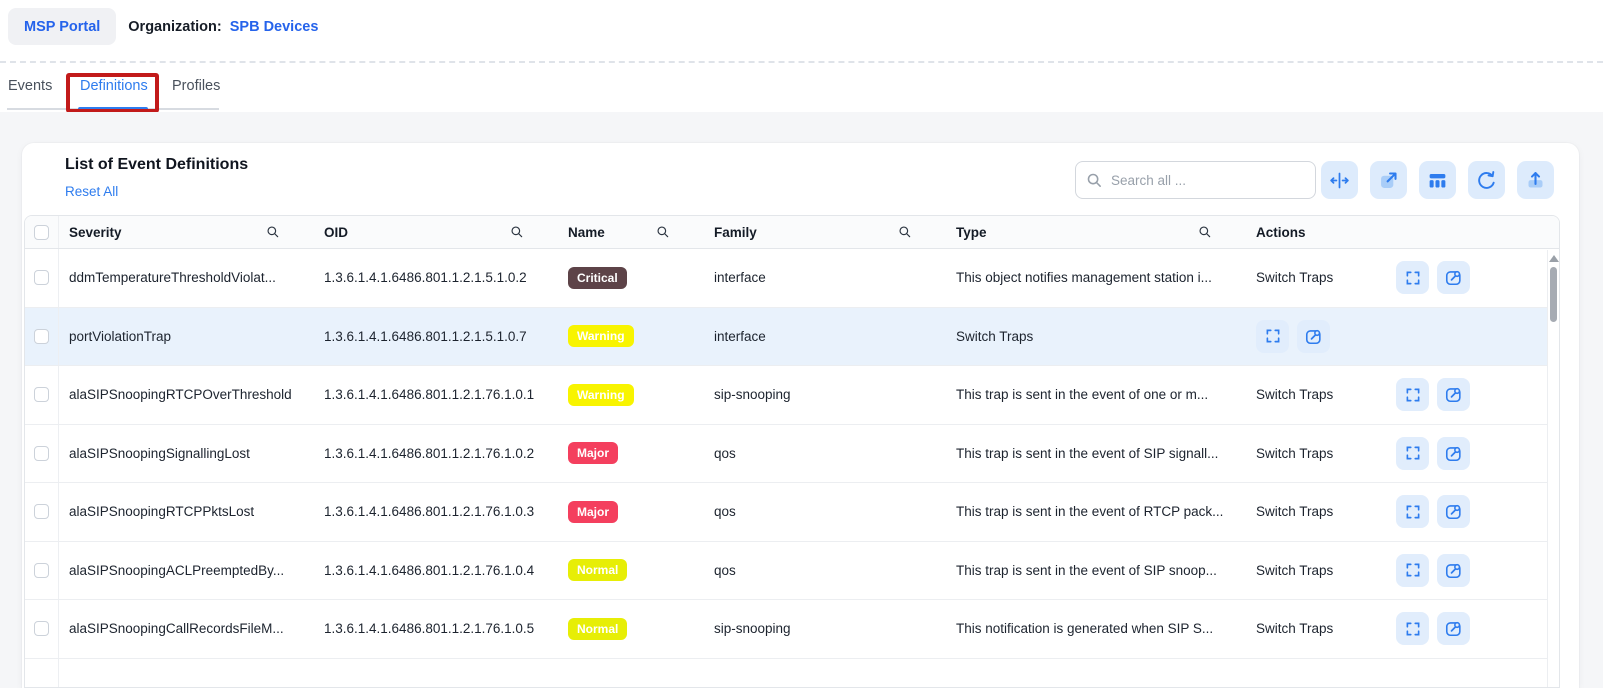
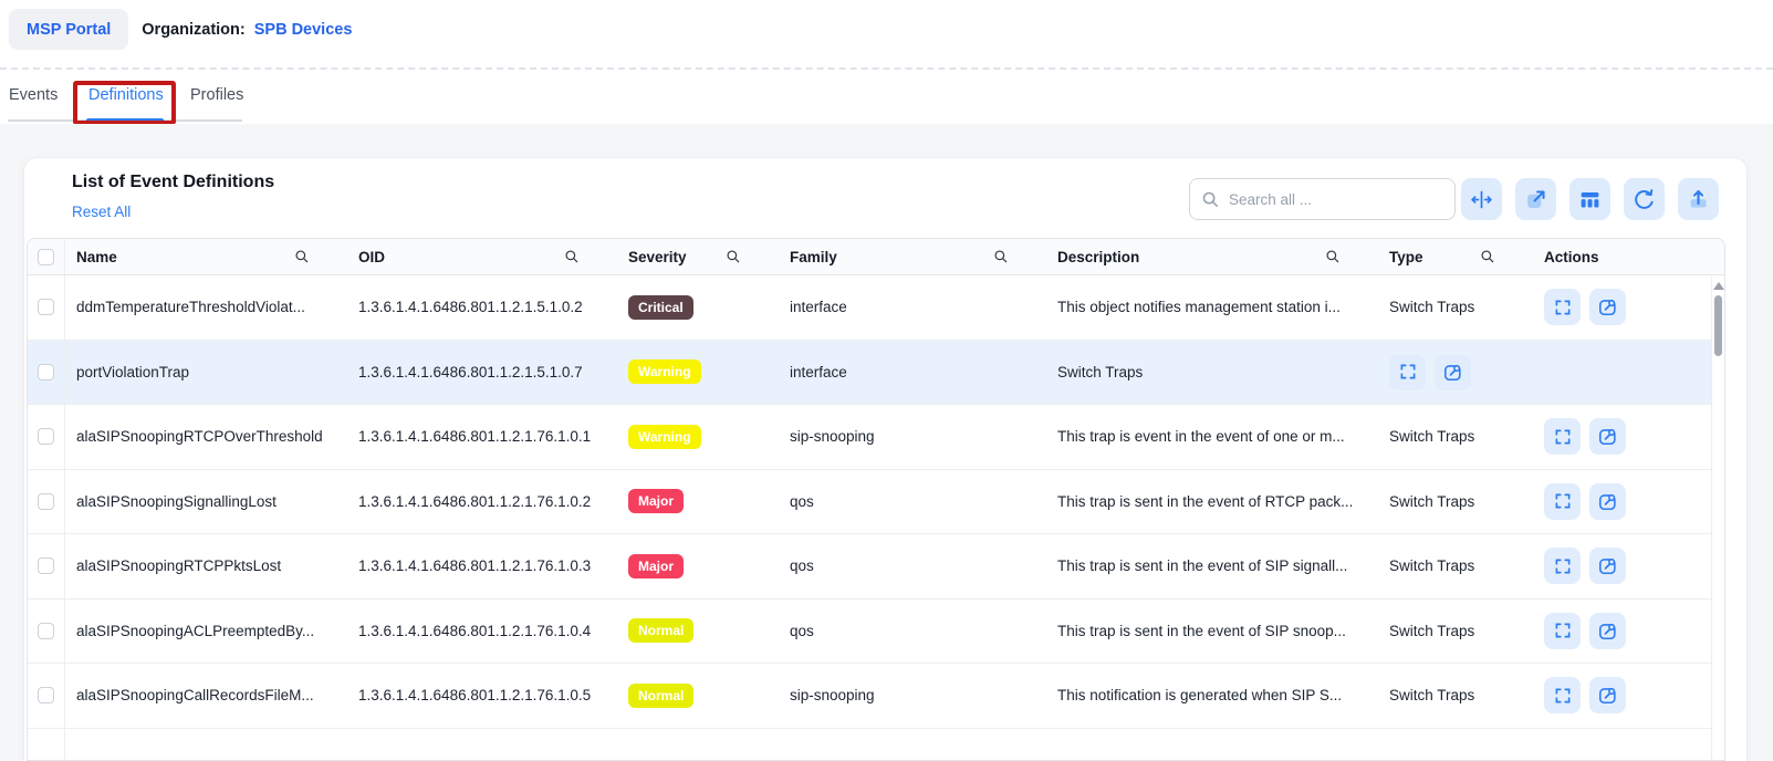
  MSP Portal
  Organization:
  SPB Devices
  Events
  Definitions
  Profiles
  List of Event Definitions
  Reset All
  Search all ...
- Severity
+ Name
  OID
- Name
+ Severity
  Family
+ Description
  Type
  Actions
  ddmTemperatureThresholdViolat...
  1.3.6.1.4.1.6486.801.1.2.1.5.1.0.2
  Critical
  interface
  This object notifies management station i...
  Switch Traps
  portViolationTrap
  1.3.6.1.4.1.6486.801.1.2.1.5.1.0.7
  Warning
  interface
  Switch Traps
  alaSIPSnoopingRTCPOverThreshold
  1.3.6.1.4.1.6486.801.1.2.1.76.1.0.1
  Warning
  sip-snooping
- This trap is sent in the event of one or m...
+ This trap is event in the event of one or m...
  Switch Traps
  alaSIPSnoopingSignallingLost
  1.3.6.1.4.1.6486.801.1.2.1.76.1.0.2
  Major
  qos
- This trap is sent in the event of SIP signall...
+ This trap is sent in the event of RTCP pack...
  Switch Traps
  alaSIPSnoopingRTCPPktsLost
  1.3.6.1.4.1.6486.801.1.2.1.76.1.0.3
  Major
  qos
- This trap is sent in the event of RTCP pack...
+ This trap is sent in the event of SIP signall...
  Switch Traps
  alaSIPSnoopingACLPreemptedBy...
  1.3.6.1.4.1.6486.801.1.2.1.76.1.0.4
  Normal
  qos
  This trap is sent in the event of SIP snoop...
  Switch Traps
  alaSIPSnoopingCallRecordsFileM...
  1.3.6.1.4.1.6486.801.1.2.1.76.1.0.5
  Normal
  sip-snooping
  This notification is generated when SIP S...
  Switch Traps
